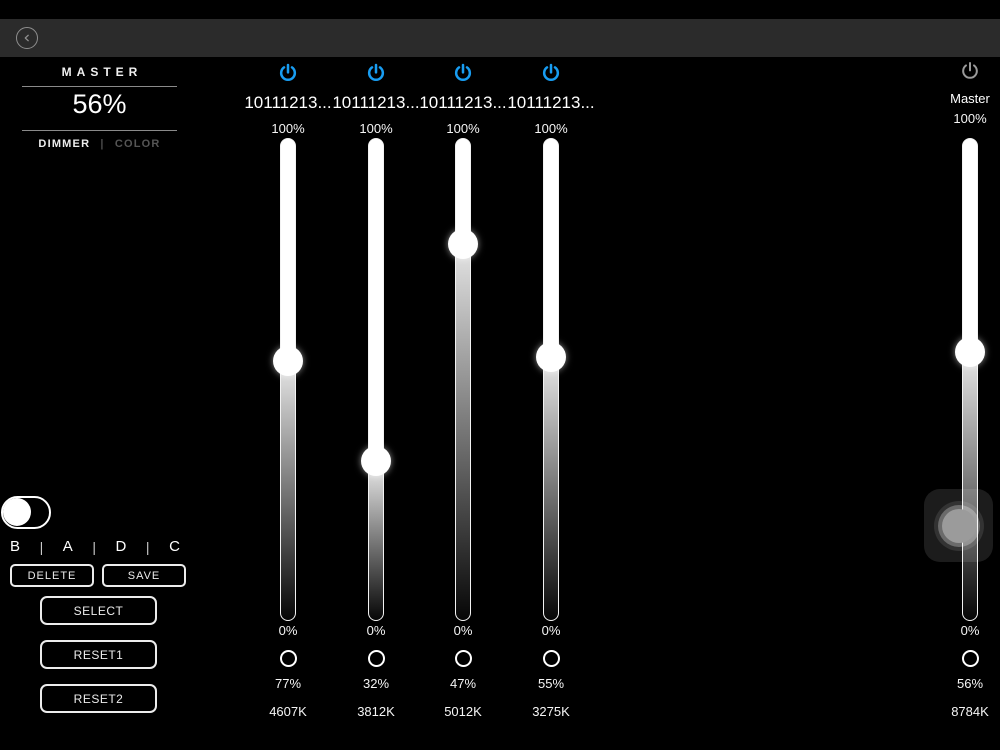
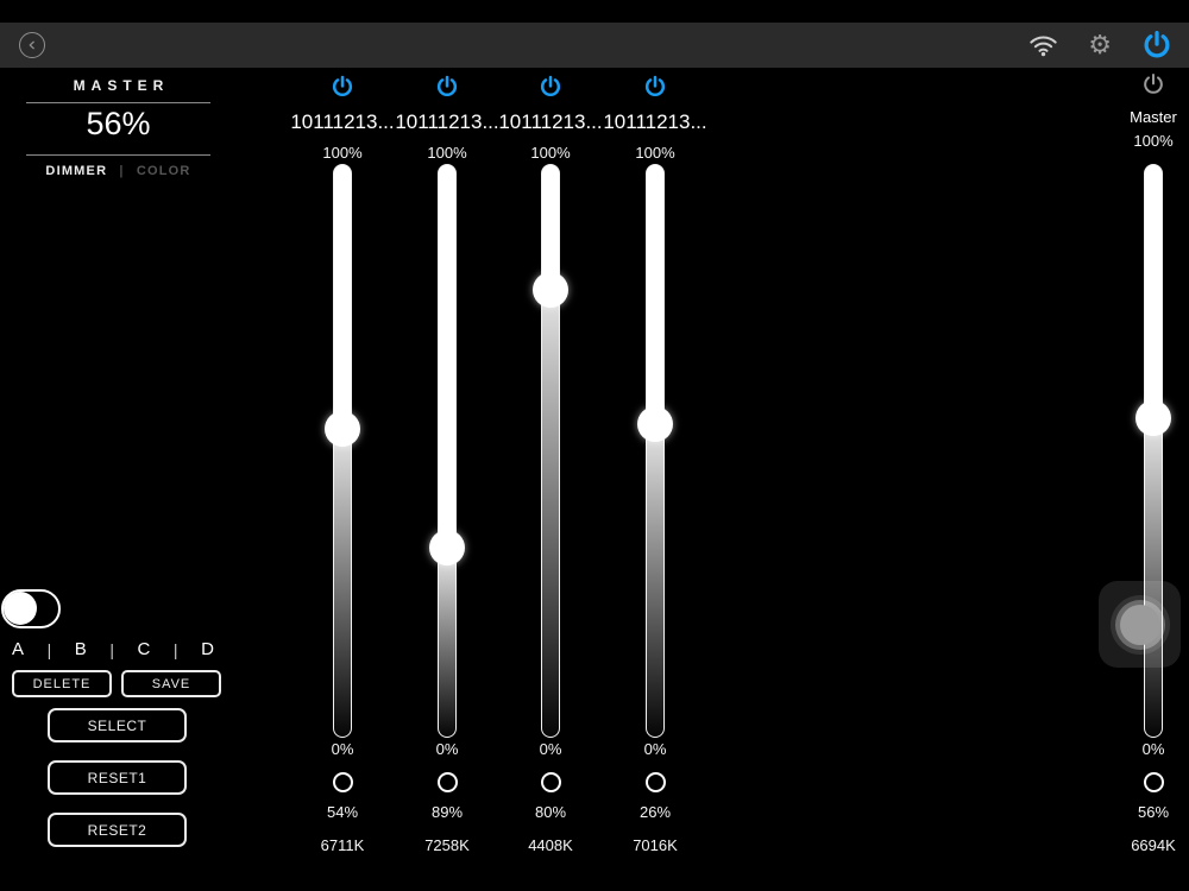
+ ⚙
  MASTER
  56%
  DIMMER | COLOR
  10111213...
  100%
  0%
- 77%
+ 54%
- 4607K
+ 6711K
  10111213...
  100%
  0%
- 32%
+ 89%
- 3812K
+ 7258K
  10111213...
  100%
  0%
- 47%
+ 80%
- 5012K
+ 4408K
  10111213...
  100%
  0%
- 55%
+ 26%
- 3275K
+ 7016K
  Master
  100%
  0%
  56%
- 8784K
+ 6694K
- B
+ A
  |
- A
+ B
  |
- D
+ C
  |
- C
+ D
  DELETE
  SAVE
  SELECT
  RESET1
  RESET2
